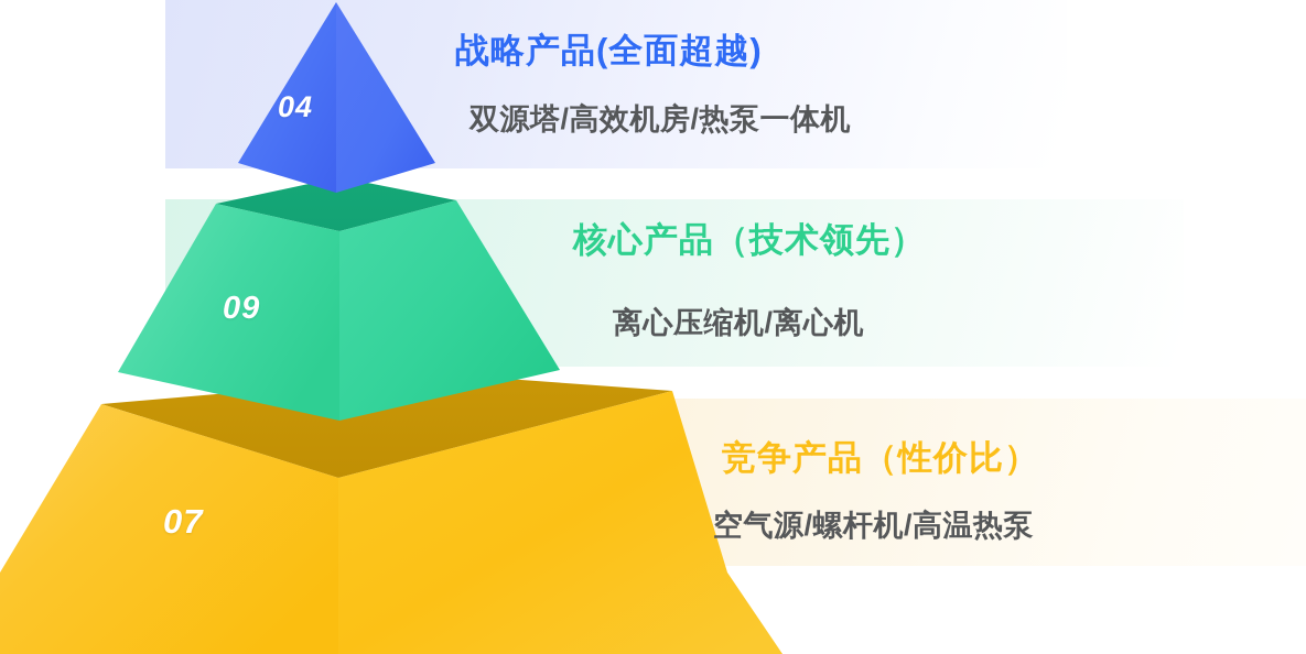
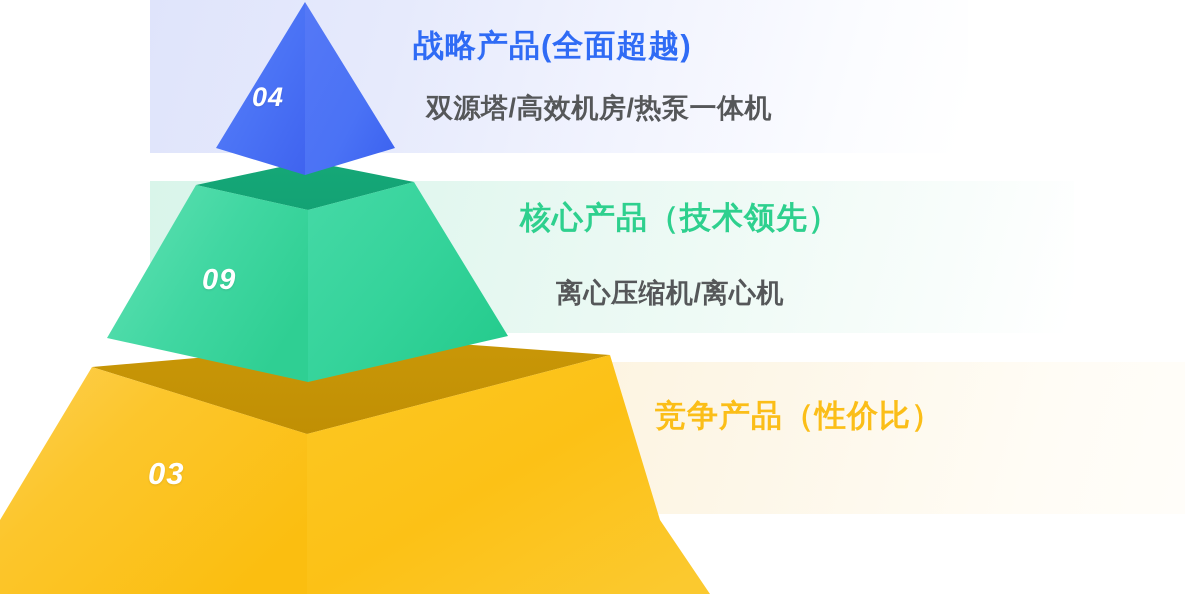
  04
  09
- 07
+ 03
  战略产品(全面超越)
  双源塔/高效机房/热泵一体机
  核心产品（技术领先）
  离心压缩机/离心机
  竞争产品（性价比）
- 空气源/螺杆机/高温热泵
